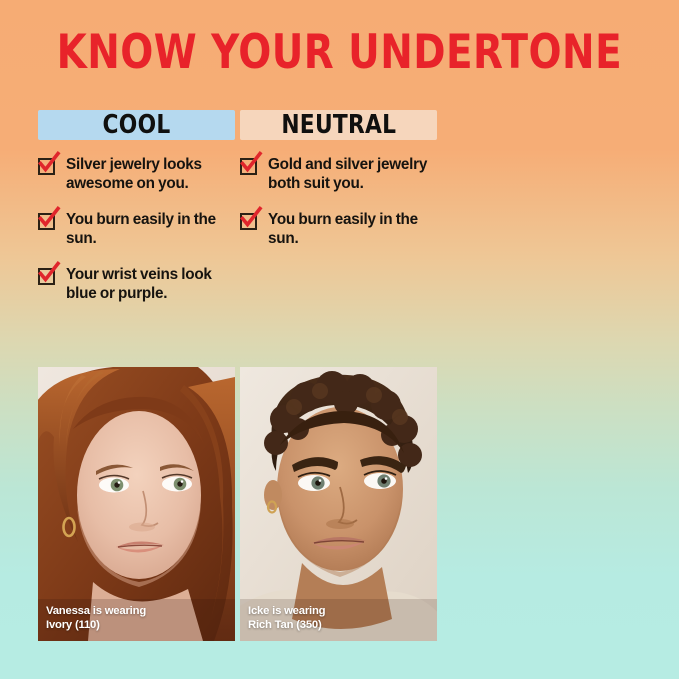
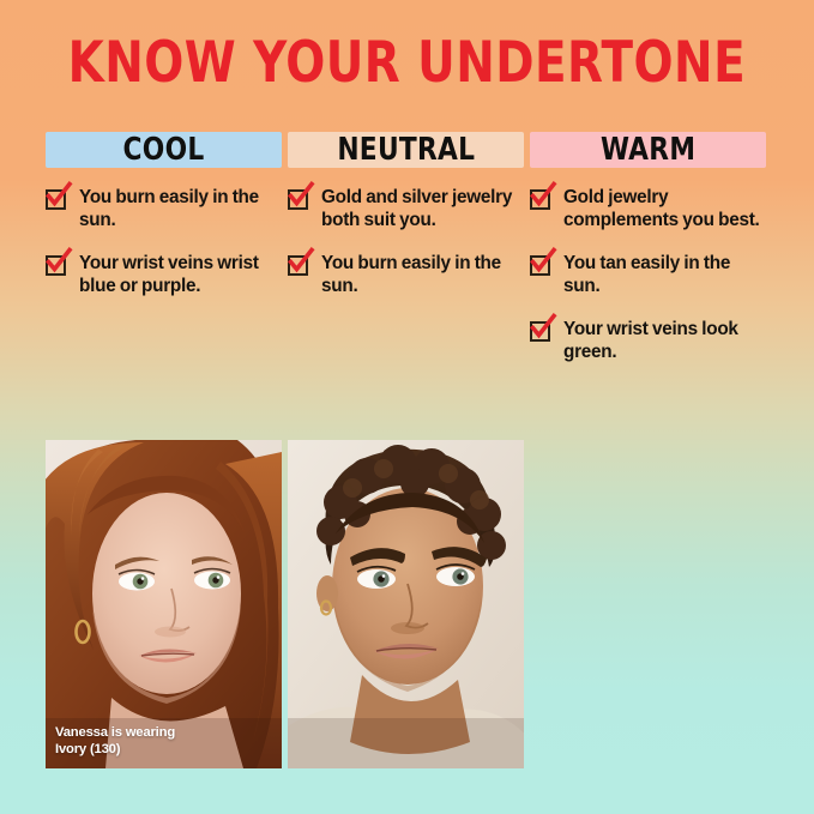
  KNOW YOUR UNDERTONE
  COOL
- Silver jewelry looks awesome on you.
  You burn easily in the sun.
- Your wrist veins look blue or purple.
+ Your wrist veins wrist blue or purple.
  NEUTRAL
  Gold and silver jewelry both suit you.
  You burn easily in the sun.
+ WARM
+ Gold jewelry complements you best.
+ You tan easily in the sun.
+ Your wrist veins look green.
  Vanessa is wearing
- Ivory (110)
+ Ivory (130)
- Icke is wearing
- Rich Tan (350)
